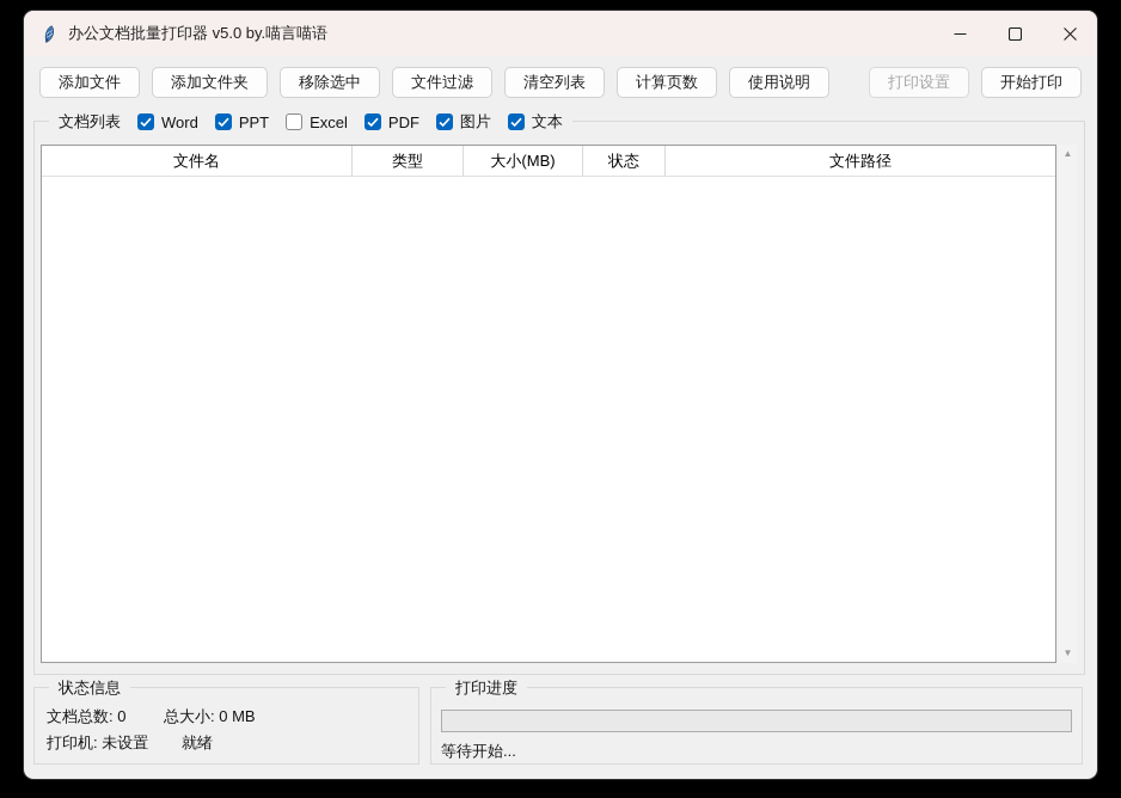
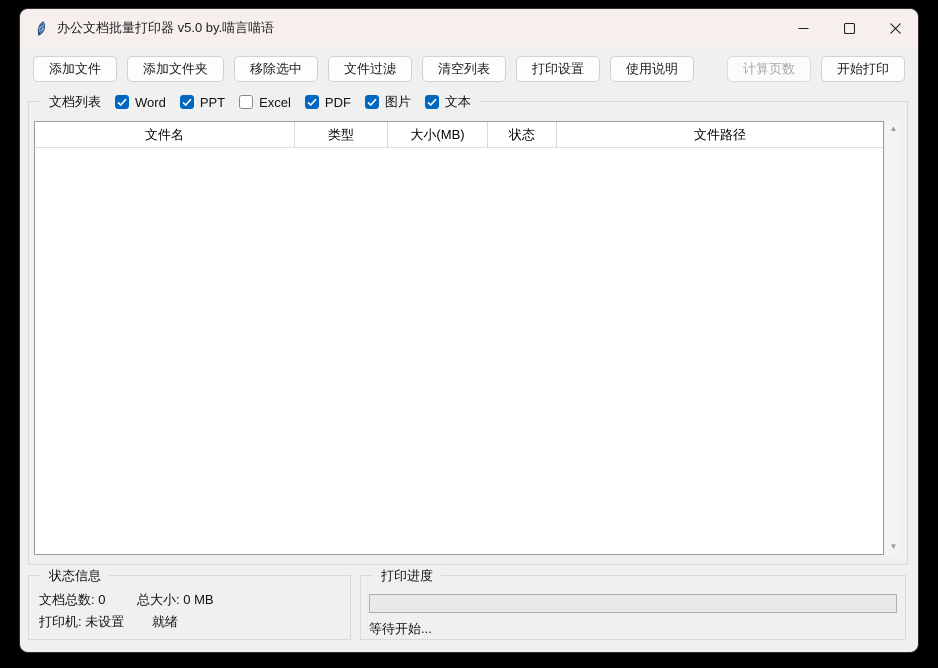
  办公文档批量打印器 v5.0 by.喵言喵语
  添加文件
  添加文件夹
  移除选中
  文件过滤
  清空列表
- 计算页数
+ 打印设置
  使用说明
- 打印设置
+ 计算页数
  开始打印
  文档列表
  Word
  PPT
  Excel
  PDF
  图片
  文本
  文件名
  类型
  大小(MB)
  状态
  文件路径
  ▲
  ▼
  状态信息
  文档总数: 0
  总大小: 0 MB
  打印机: 未设置
  就绪
  打印进度
  等待开始...
